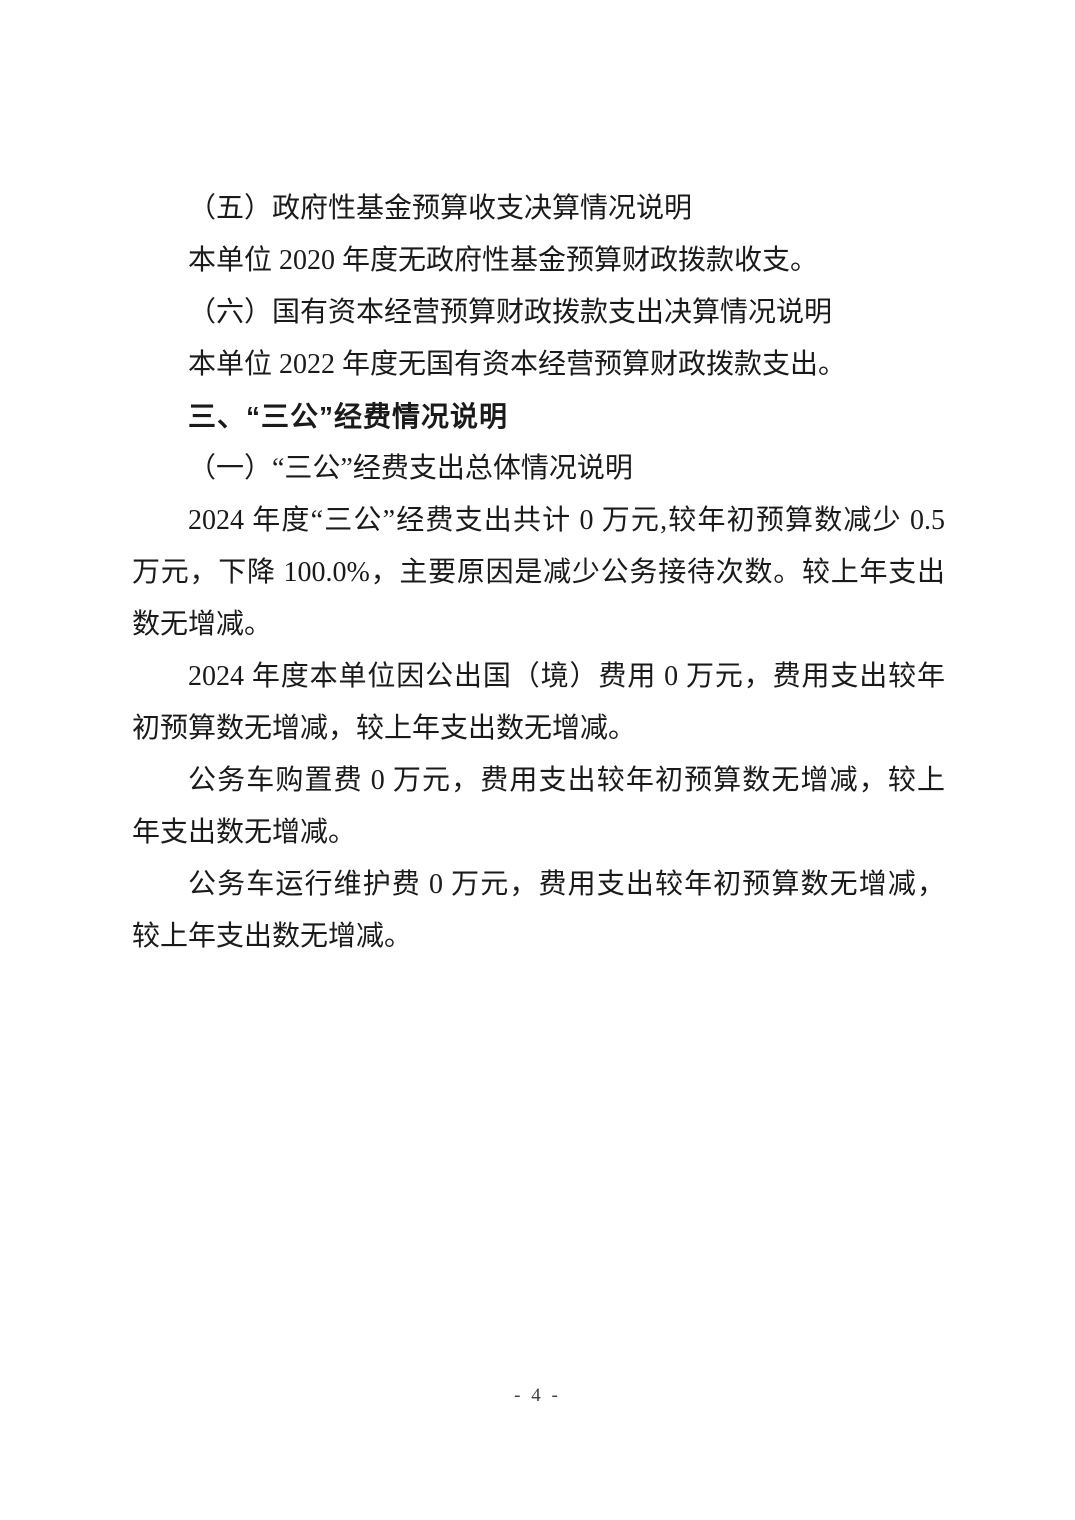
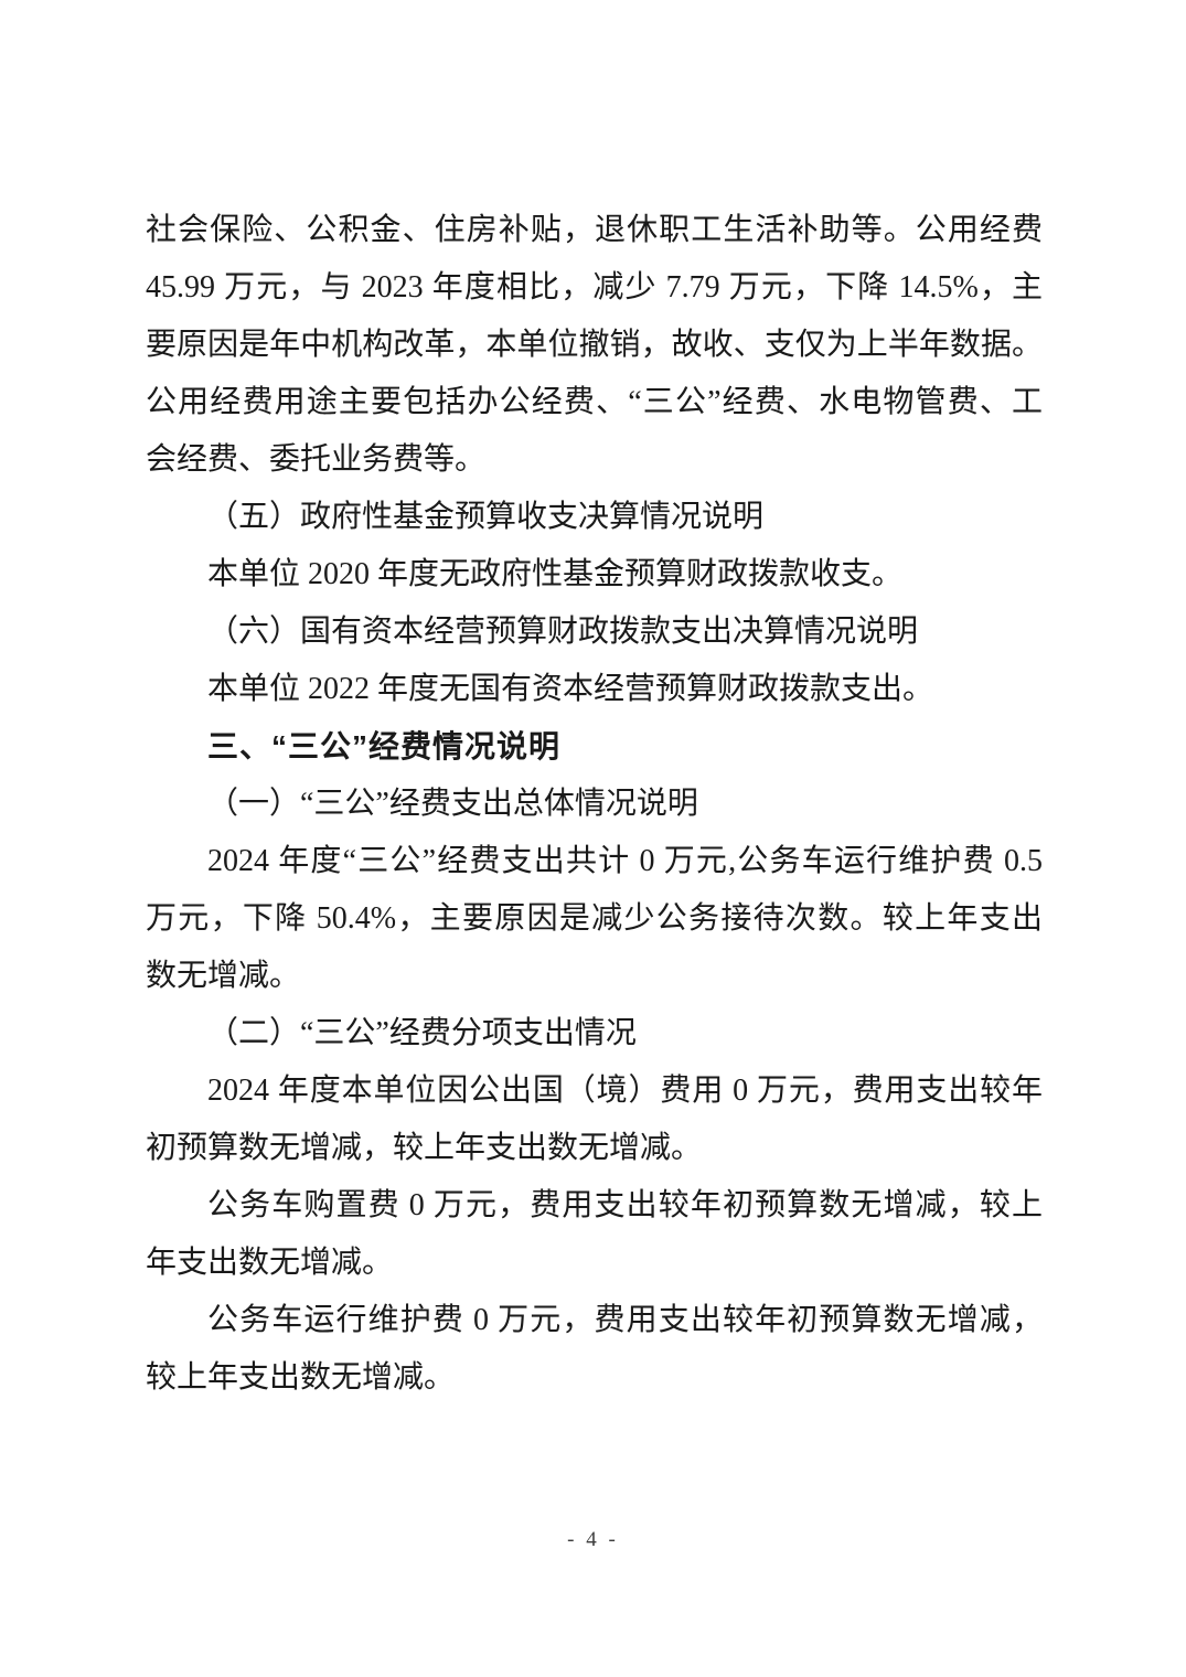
+ 社会保险、公积金、住房补贴，退休职工生活补助等。公用经费
+ 45.99 万元，与 2023 年度相比，减少 7.79 万元，下降 14.5%，主
+ 要原因是年中机构改革，本单位撤销，故收、支仅为上半年数据。
+ 公用经费用途主要包括办公经费、“三公”经费、水电物管费、工
+ 会经费、委托业务费等。
  （五）政府性基金预算收支决算情况说明
  本单位 2020 年度无政府性基金预算财政拨款收支。
  （六）国有资本经营预算财政拨款支出决算情况说明
  本单位 2022 年度无国有资本经营预算财政拨款支出。
  三、“三公”经费情况说明
  （一）“三公”经费支出总体情况说明
- 2024 年度“三公”经费支出共计 0 万元,较年初预算数减少 0.5
+ 2024 年度“三公”经费支出共计 0 万元,公务车运行维护费 0.5
- 万元，下降 100.0%，主要原因是减少公务接待次数。较上年支出
+ 万元，下降 50.4%，主要原因是减少公务接待次数。较上年支出
  数无增减。
+ （二）“三公”经费分项支出情况
  2024 年度本单位因公出国（境）费用 0 万元，费用支出较年
  初预算数无增减，较上年支出数无增减。
  公务车购置费 0 万元，费用支出较年初预算数无增减，较上
  年支出数无增减。
  公务车运行维护费 0 万元，费用支出较年初预算数无增减，
  较上年支出数无增减。
  - 4 -
